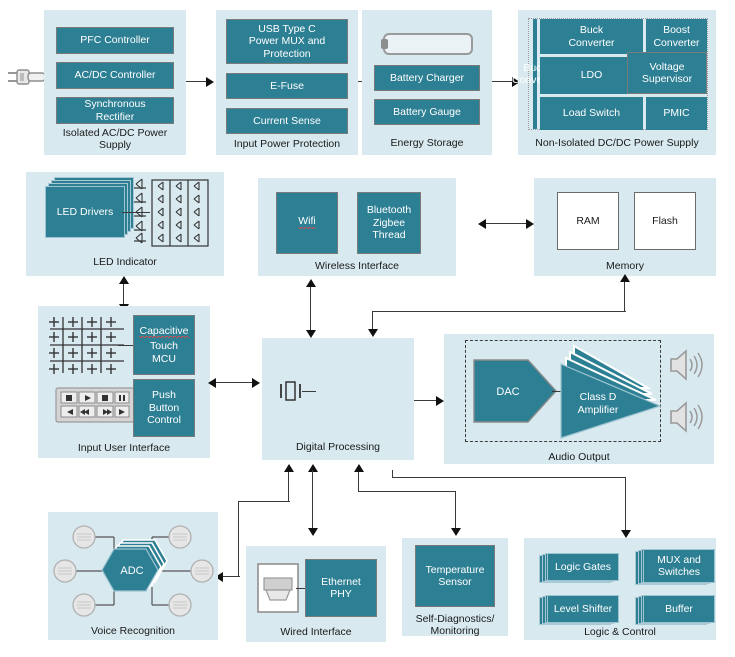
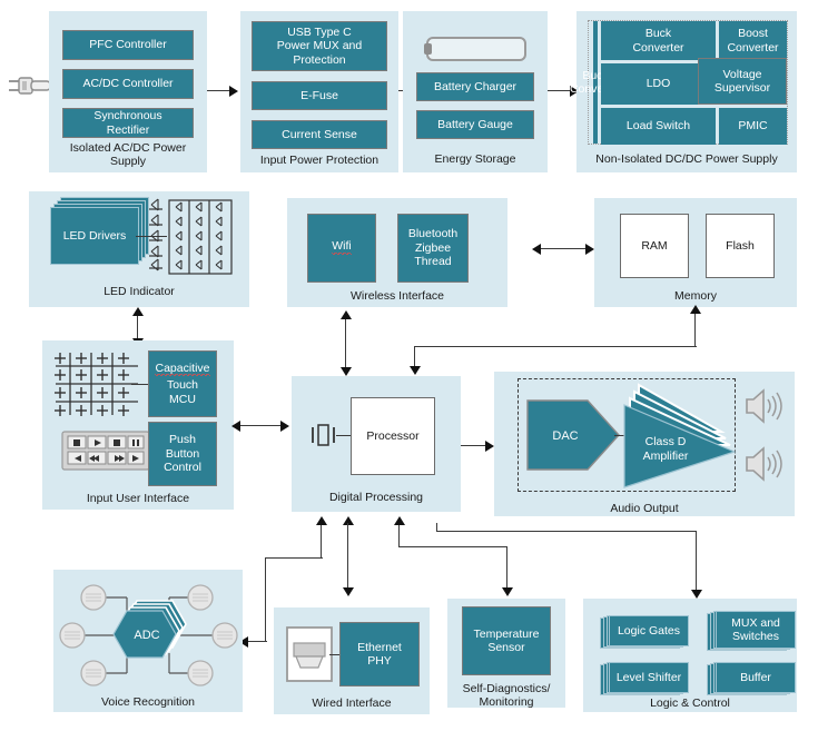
  PFC Controller
  AC/DC Controller
  Synchronous
  Rectifier
  Isolated AC/DC Power
  Supply
  USB Type C
  Power MUX and
  Protection
  E-Fuse
  Current Sense
  Input Power Protection
  Battery Charger
  Battery Gauge
  Energy Storage
  Buc
  Buck
  Converter
  Boost
  Converter
  LDO
  Voltage
  Supervisor
  Load Switch
  PMIC
  Non-Isolated DC/DC Power Supply
  LED Drivers
  LED Indicator
  Wifi
  Bluetooth
  Zigbee
  Thread
  Wireless Interface
  RAM
  Flash
  Memory
  Capacitive
  Touch
  MCU
  Push
  Button
  Control
  Input User Interface
+ Processor
  Digital Processing
  DAC
  Class D
  Amplifier
  Audio Output
  ADC
  Voice Recognition
  Ethernet
  PHY
  Wired Interface
  Temperature
  Sensor
  Self-Diagnostics/
  Monitoring
  Logic Gates
  MUX and
  Switches
  Level Shifter
  Buffer
  Logic & Control
